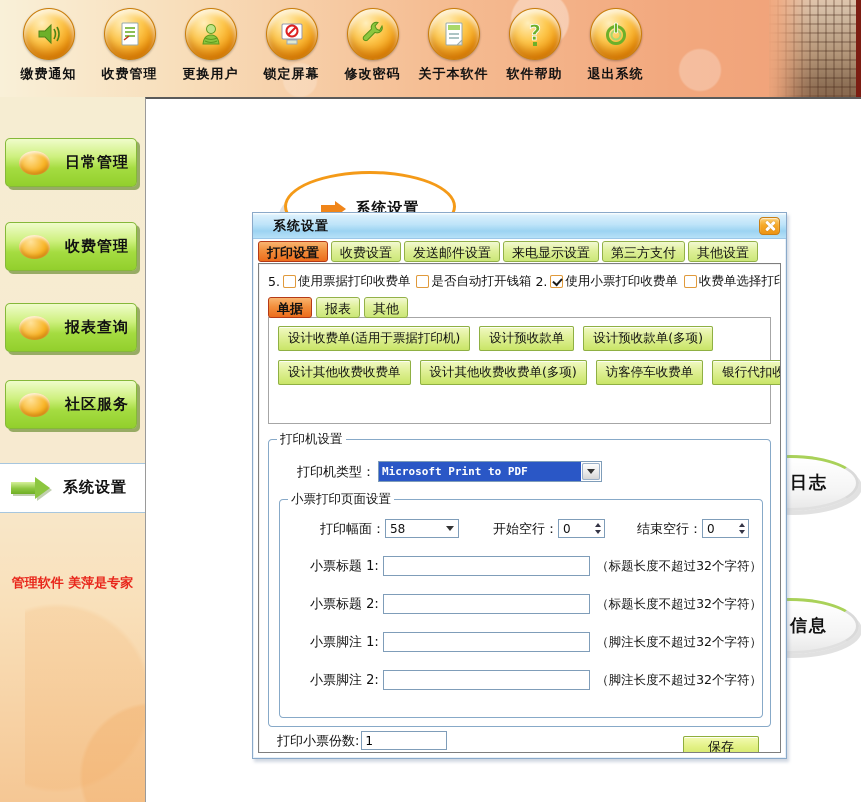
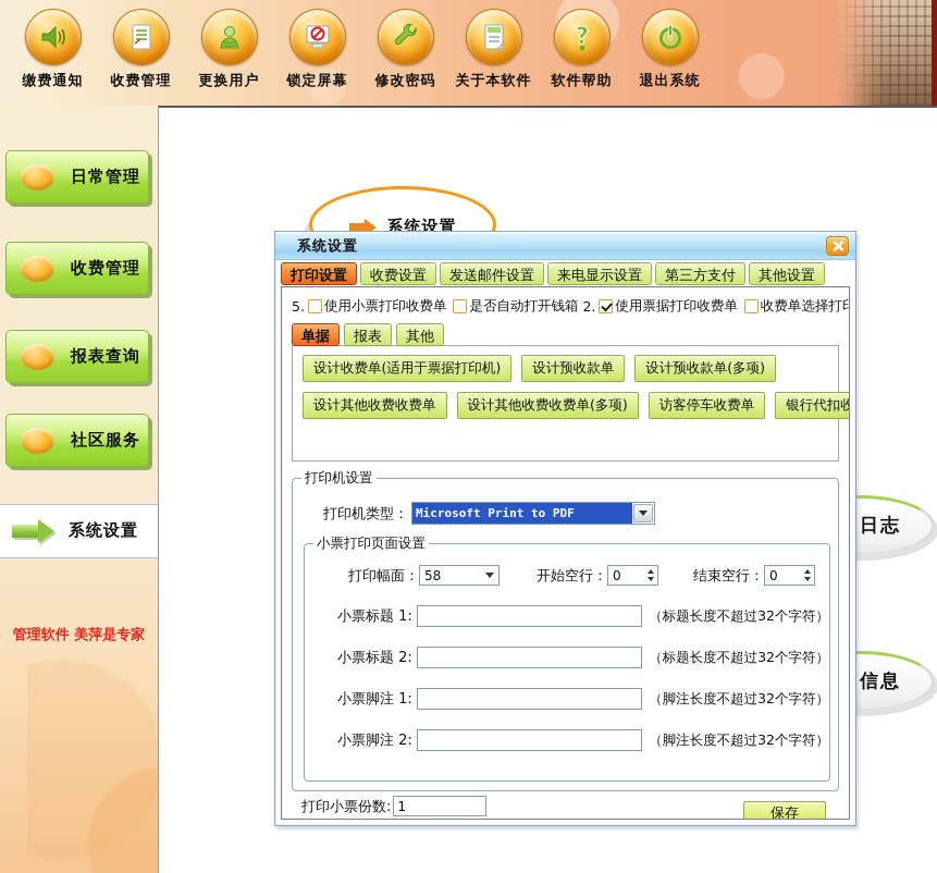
  缴费通知
  收费管理
  更换用户
  锁定屏幕
  修改密码
  关于本软件
  ?
  软件帮助
  退出系统
  日常管理
  收费管理
  报表查询
  社区服务
  系统设置
  系统设置
  日志
  信息
  系统设置
  打印设置
  收费设置
  发送邮件设置
  来电显示设置
  第三方支付
  其他设置
  5.
- 使用票据打印收费单
+ 使用小票打印收费单
  是否自动打开钱箱
  2.
- 使用小票打印收费单
+ 使用票据打印收费单
  收费单选择打
  单据
  报表
  其他
  设计收费单(适用于票据打印机)
  设计预收款单
  设计预收款单(多项)
  设计其他收费收费单
  设计其他收费收费单(多项)
  访客停车收费单
  银行代扣收
  打印机设置
  打印机类型：
  Microsoft Print to PDF
  小票打印页面设置
  打印幅面：
  58
  开始空行：
  0
  结束空行：
  0
  小票标题 1:
  （标题长度不超过32个字符）
  小票标题 2:
  （标题长度不超过32个字符）
  小票脚注 1:
  （脚注长度不超过32个字符）
  小票脚注 2:
  （脚注长度不超过32个字符）
  打印小票份数:
  1
  保存
